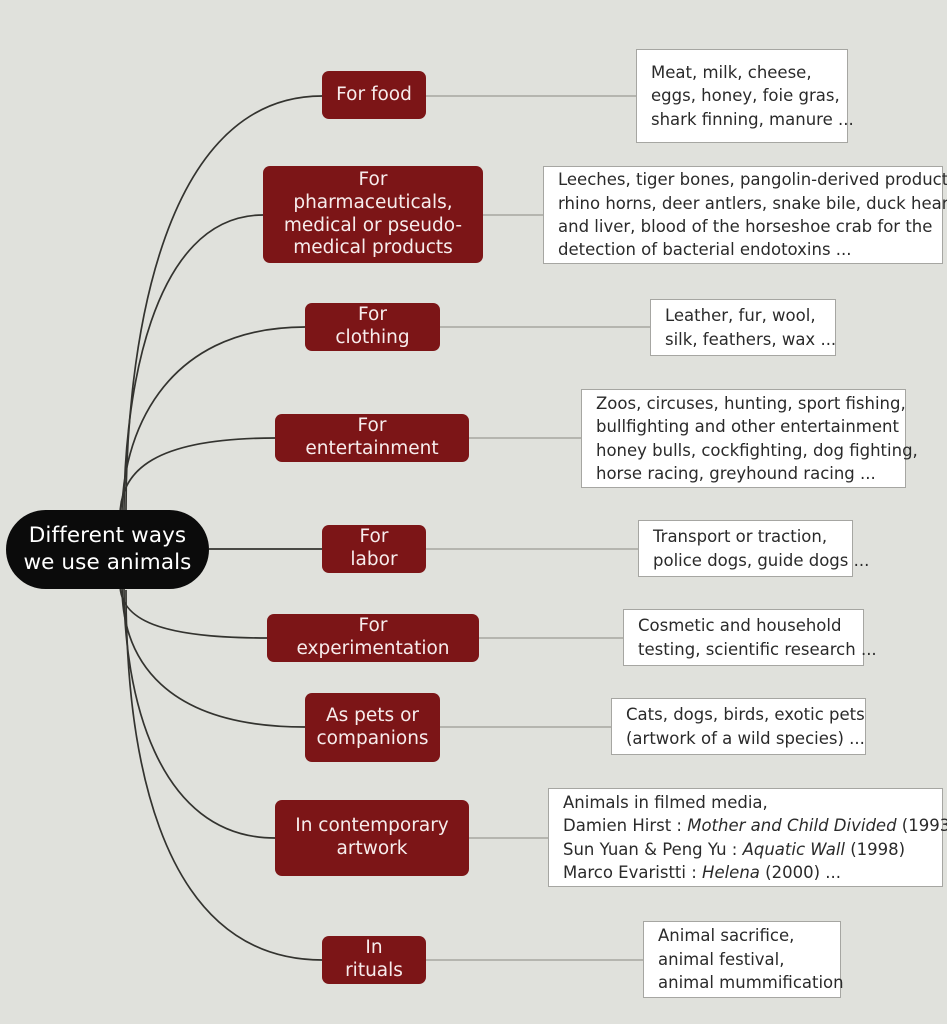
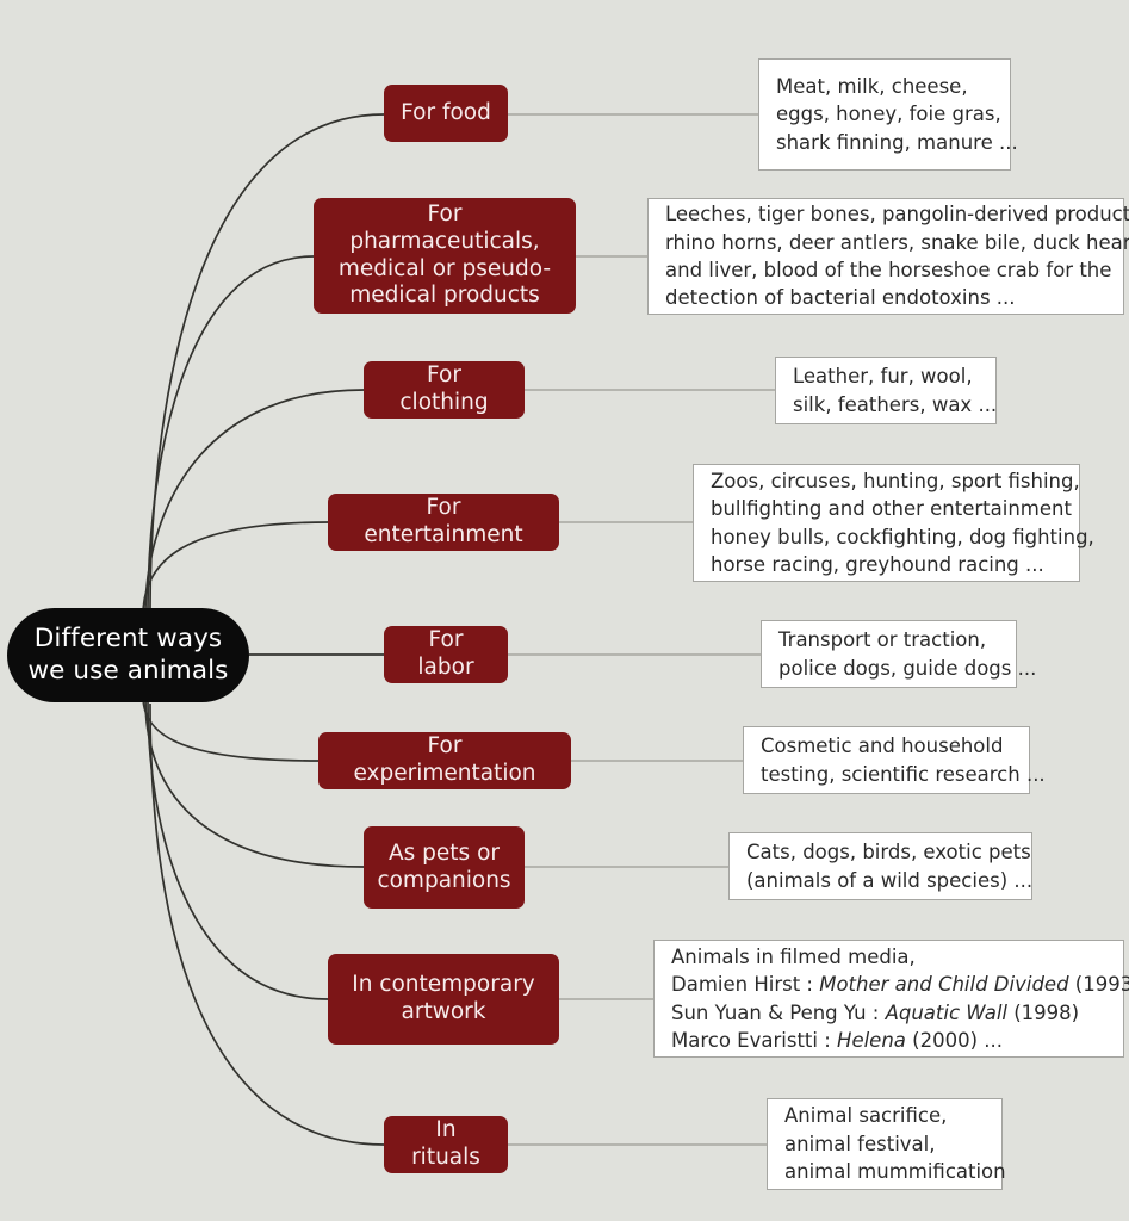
  Different ways
  we use animals
  For food
  For pharmaceuticals,
  medical or pseudo-
  medical products
  For clothing
  For entertainment
  For labor
  For experimentation
  As pets or
  companions
  In contemporary
  artwork
  In rituals
  Meat, milk, cheese,
  eggs, honey, foie gras,
  shark finning, manure ...
  Leeches, tiger bones, pangolin-derived product
  rhino horns, deer antlers, snake bile, duck hear
  and liver, blood of the horseshoe crab for the
  detection of bacterial endotoxins ...
  Leather, fur, wool,
  silk, feathers, wax ...
  Zoos, circuses, hunting, sport fishing,
  bullfighting and other entertainment
  honey bulls, cockfighting, dog fighting,
  horse racing, greyhound racing ...
  Transport or traction,
  police dogs, guide dogs ...
  Cosmetic and household
  testing, scientific research ...
  Cats, dogs, birds, exotic pets
- (artwork of a wild species) ...
+ (animals of a wild species) ...
  Animals in filmed media,
  Damien Hirst : Mother and Child Divided (1993
  Sun Yuan & Peng Yu : Aquatic Wall (1998)
  Marco Evaristti : Helena (2000) ...
  Animal sacrifice,
  animal festival,
  animal mummification
